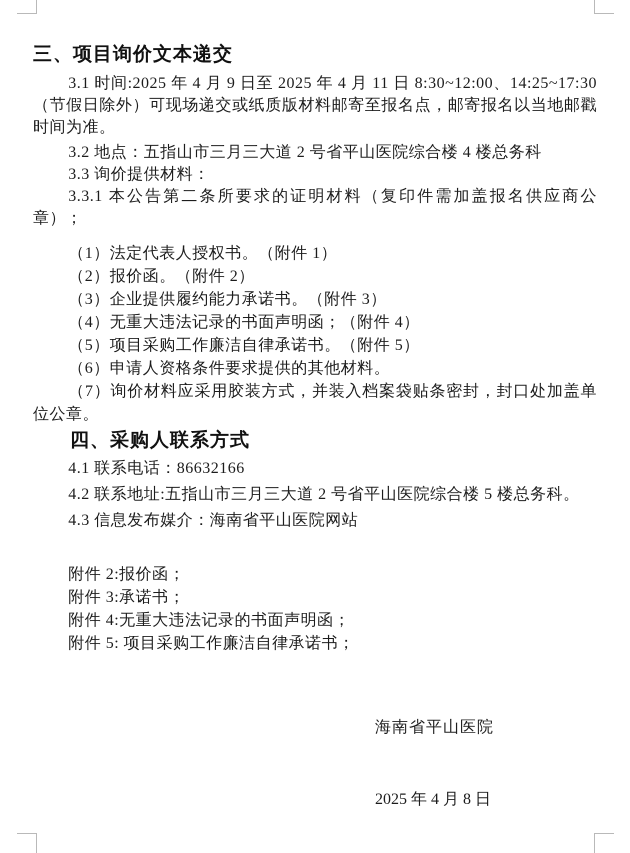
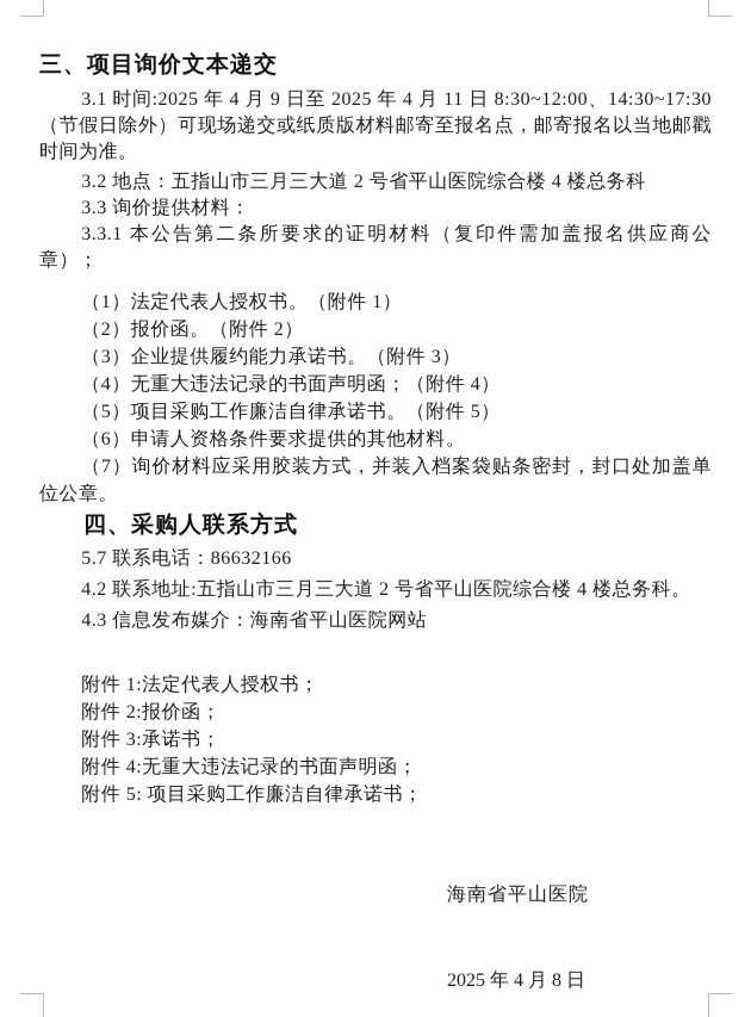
  三、项目询价文本递交
- 3.1 时间:2025 年 4 月 9 日至 2025 年 4 月 11 日 8:30~12:00、14:25~17:30（节假日除外）可现场递交或纸质版材料邮寄至报名点，邮寄报名以当地邮戳时间为准。
+ 3.1 时间:2025 年 4 月 9 日至 2025 年 4 月 11 日 8:30~12:00、14:30~17:30（节假日除外）可现场递交或纸质版材料邮寄至报名点，邮寄报名以当地邮戳时间为准。
  3.2 地点：五指山市三月三大道 2 号省平山医院综合楼 4 楼总务科
  3.3 询价提供材料：
  3.3.1 本公告第二条所要求的证明材料（复印件需加盖报名供应商公章）；
  （1）法定代表人授权书。（附件 1）
  （2）报价函。（附件 2）
  （3）企业提供履约能力承诺书。（附件 3）
  （4）无重大违法记录的书面声明函；（附件 4）
  （5）项目采购工作廉洁自律承诺书。（附件 5）
  （6）申请人资格条件要求提供的其他材料。
  （7）询价材料应采用胶装方式，并装入档案袋贴条密封，封口处加盖单位公章。
  四、采购人联系方式
- 4.1 联系电话：86632166
+ 5.7 联系电话：86632166
- 4.2 联系地址:五指山市三月三大道 2 号省平山医院综合楼 5 楼总务科。
+ 4.2 联系地址:五指山市三月三大道 2 号省平山医院综合楼 4 楼总务科。
  4.3 信息发布媒介：海南省平山医院网站
+ 附件 1:法定代表人授权书；
  附件 2:报价函；
  附件 3:承诺书；
  附件 4:无重大违法记录的书面声明函；
  附件 5: 项目采购工作廉洁自律承诺书；
  海南省平山医院
  2025 年 4 月 8 日
